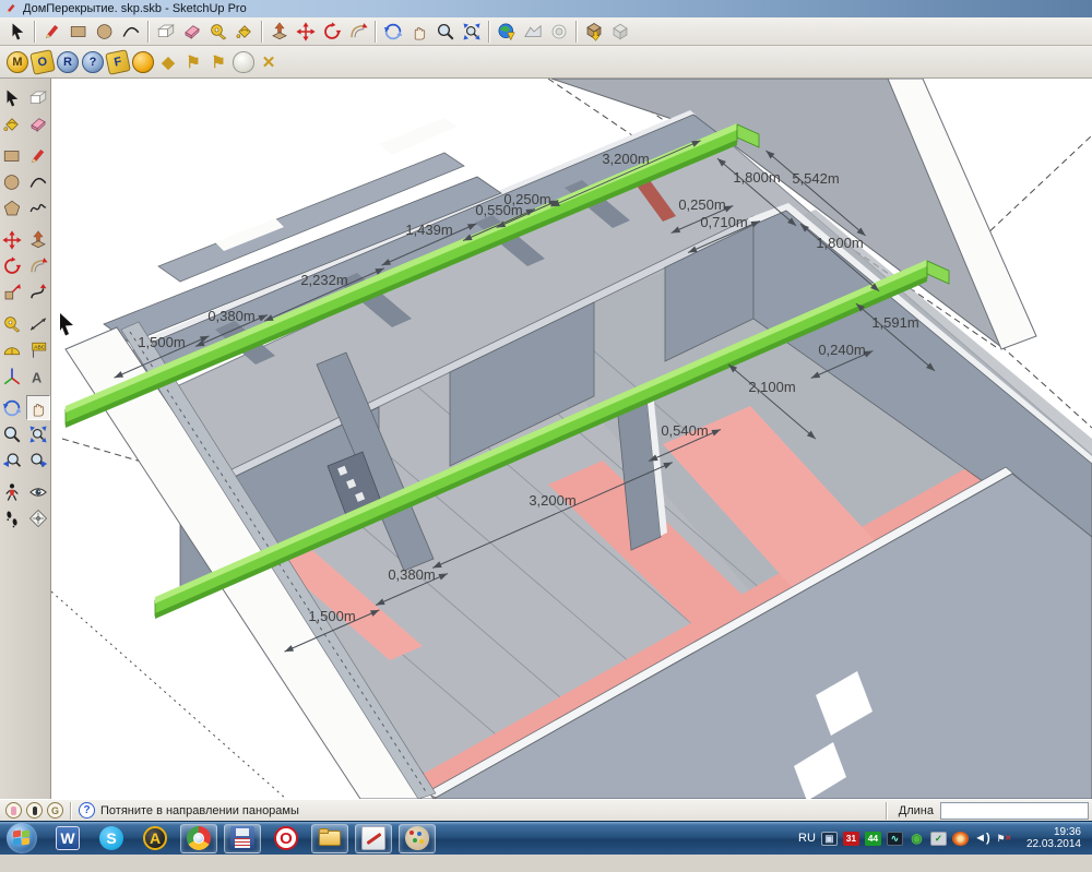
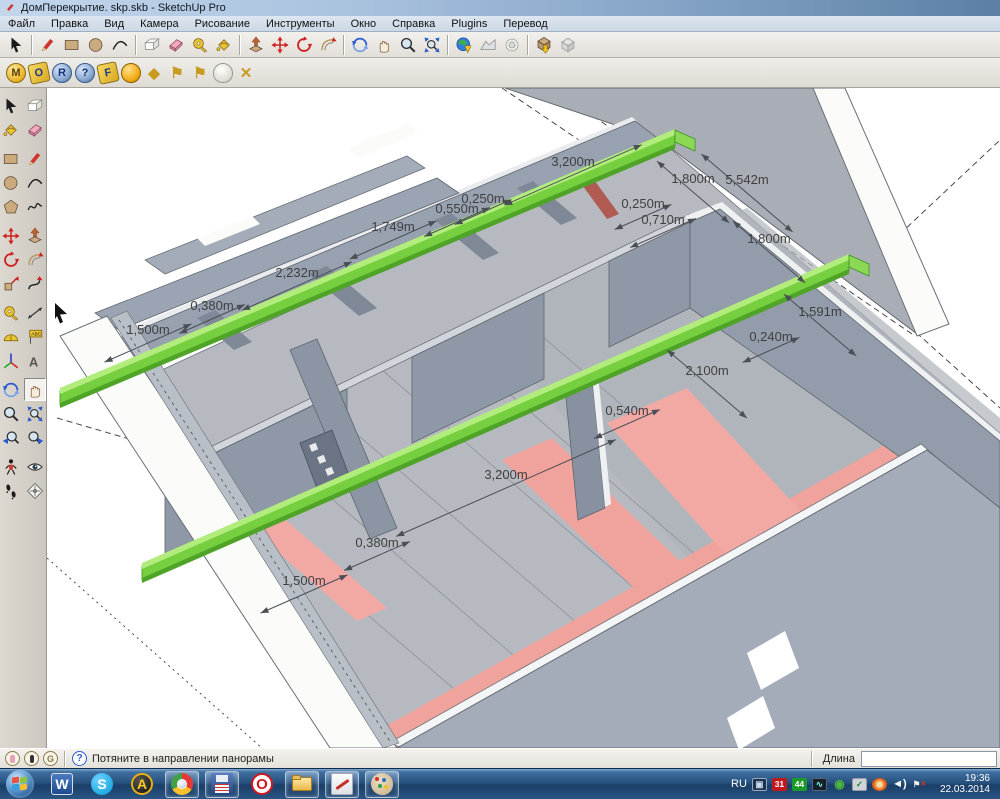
  ДомПерекрытие. skp.skb - SketchUp Pro
+ Файл
+ Правка
+ Вид
+ Камера
+ Рисование
+ Инструменты
+ Окно
+ Справка
+ Plugins
+ Перевод
  M
  R
  ?
  ◆
  ⚑
  ⚑
  ✕
  3,200m
  1,800m
  5,542m
  0,250m
  0,550m
  0,250m
  0,710m
- 1,439m
+ 1,749m
  1,800m
  2,232m
  0,380m
  1,500m
  1,591m
  0,240m
  2,100m
  0,540m
  3,200m
  0,380m
  1,500m
  G
  ?
  Потяните в направлении панорамы
  Длина
  W
  S
  A
  O
  RU
  ▣
  31
  44
  ∿
  ◉
  ✓
  ◄)
  ⚑
  19:36
  22.03.2014
